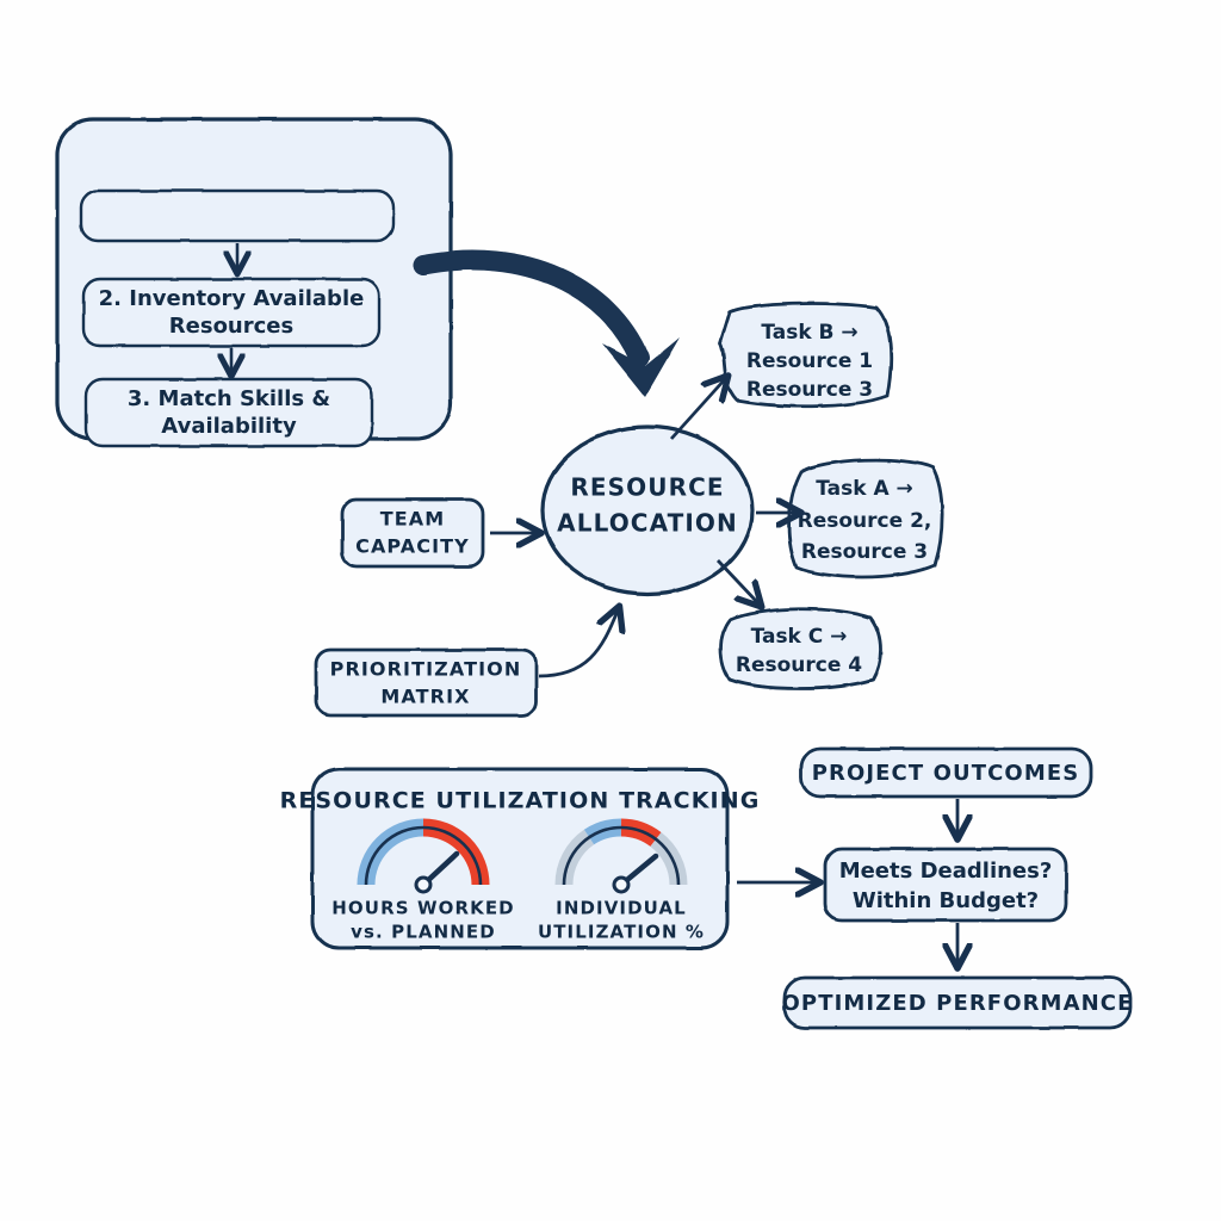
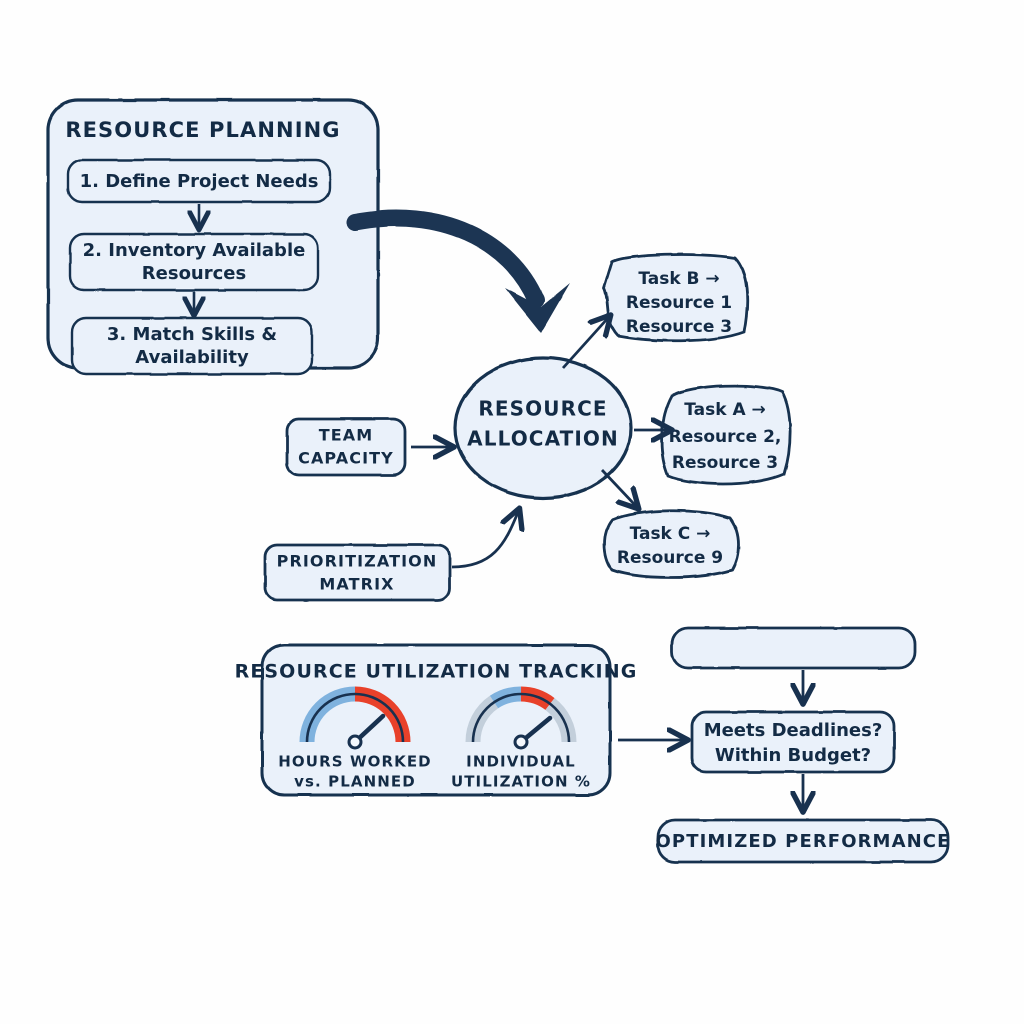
+ RESOURCE PLANNING
+ 1. Define Project Needs
  2. Inventory Available
  Resources
  3. Match Skills &
  Availability
  RESOURCE
  ALLOCATION
  TEAM
  CAPACITY
  PRIORITIZATION
  MATRIX
  Task B →
  Resource 1
  Resource 3
  Task A →
  Resource 2,
  Resource 3
  Task C →
- Resource 4
+ Resource 9
  RESOURCE UTILIZATION TRACKING
  HOURS WORKED
  vs. PLANNED
  INDIVIDUAL
  UTILIZATION %
- PROJECT OUTCOMES
  Meets Deadlines?
  Within Budget?
  OPTIMIZED PERFORMANCE
